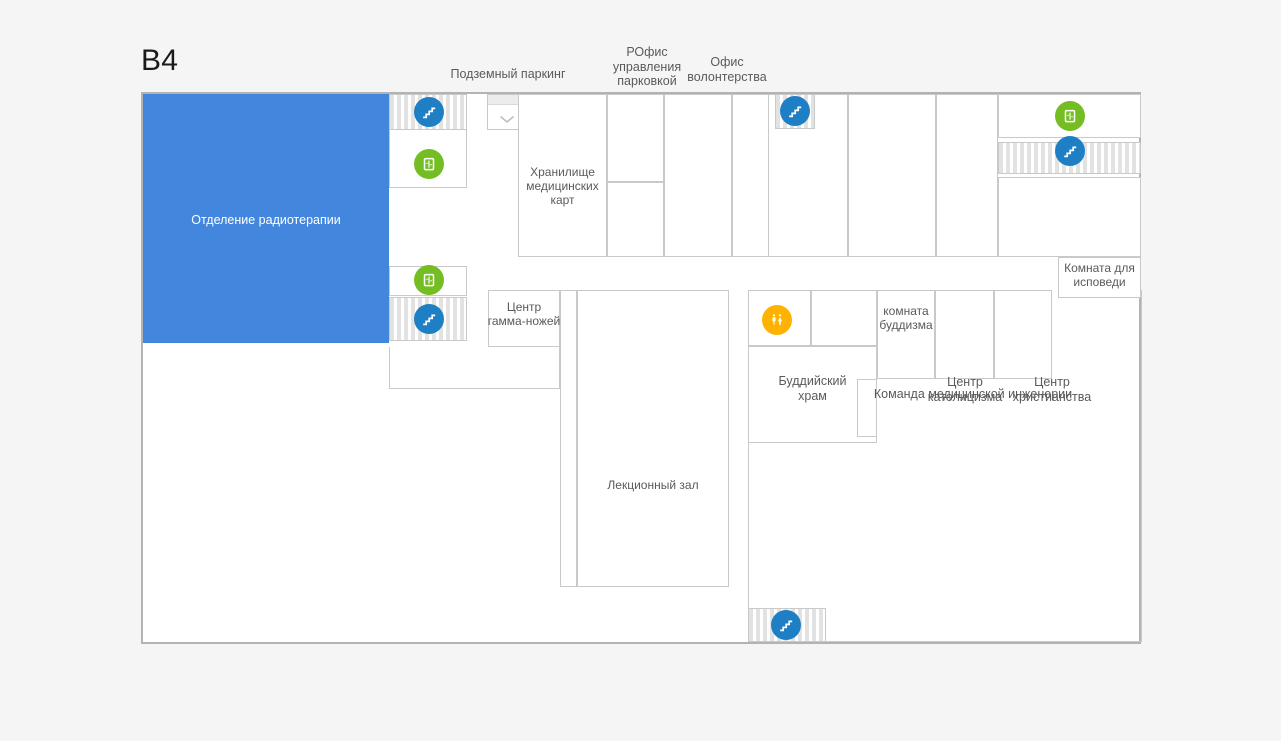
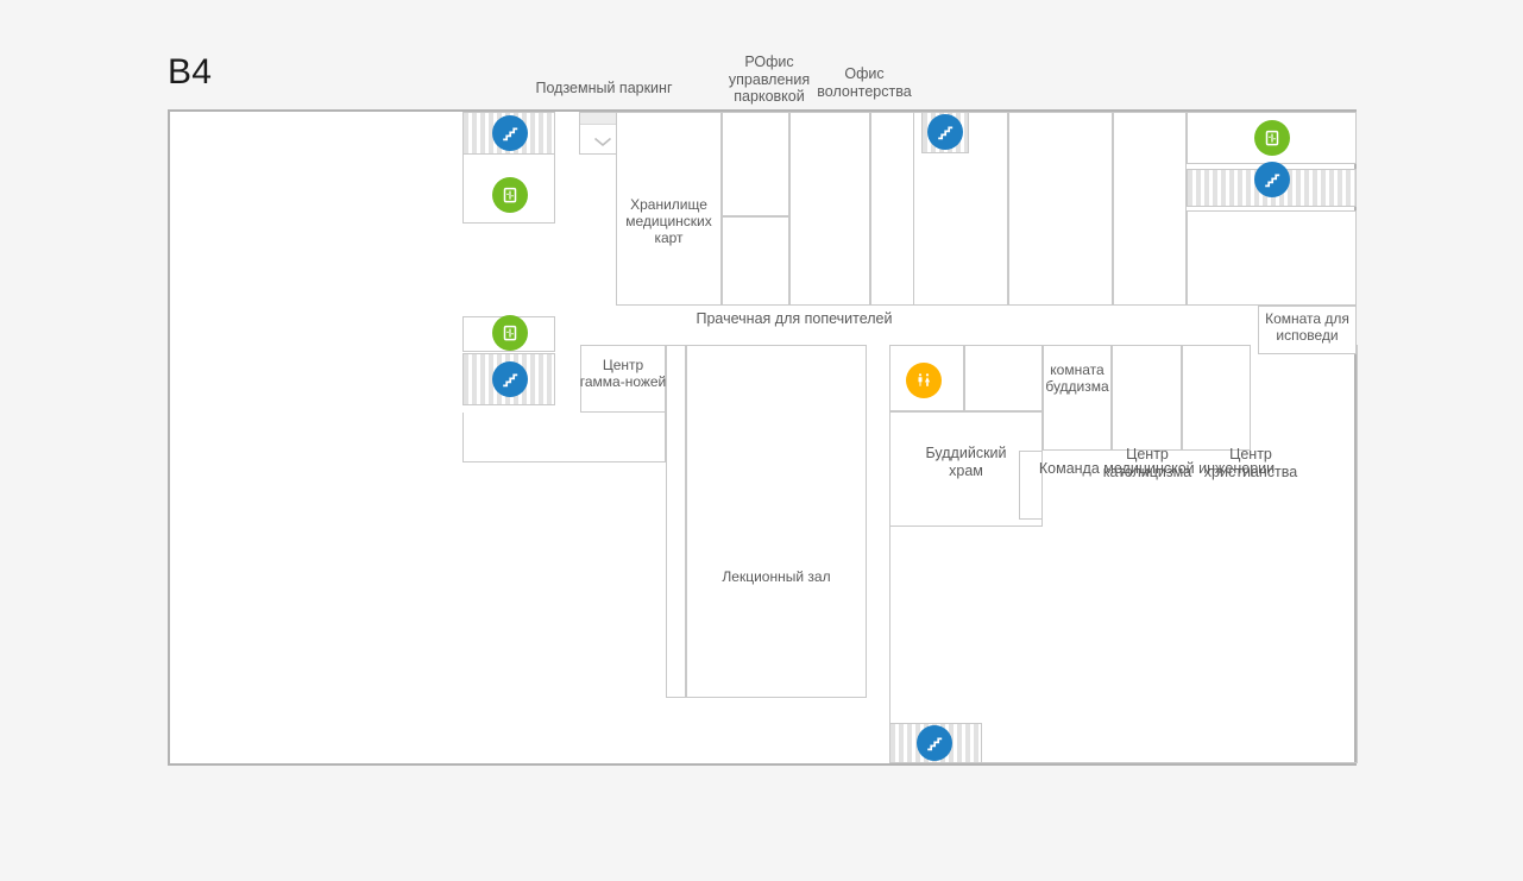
  B4
  Подземный паркинг
  РОфис
  управления
  парковкой
  Офис
  волонтерства
- Отделение радиотерапии
  Хранилище
  медицинских
  карт
+ Прачечная для попечителей
  Комната для
  исповеди
  Центр
  гамма-ножей
  Лекционный зал
  Буддийский
  храм
  комната
  буддизма
  Центр
  католицизма
  Центр
  христианства
  Команда медицинской инженерии
